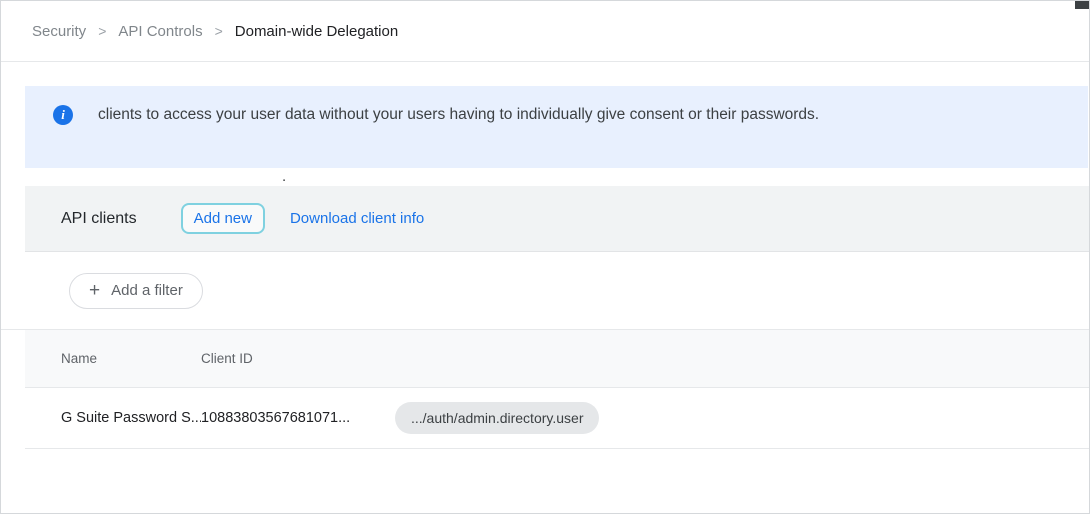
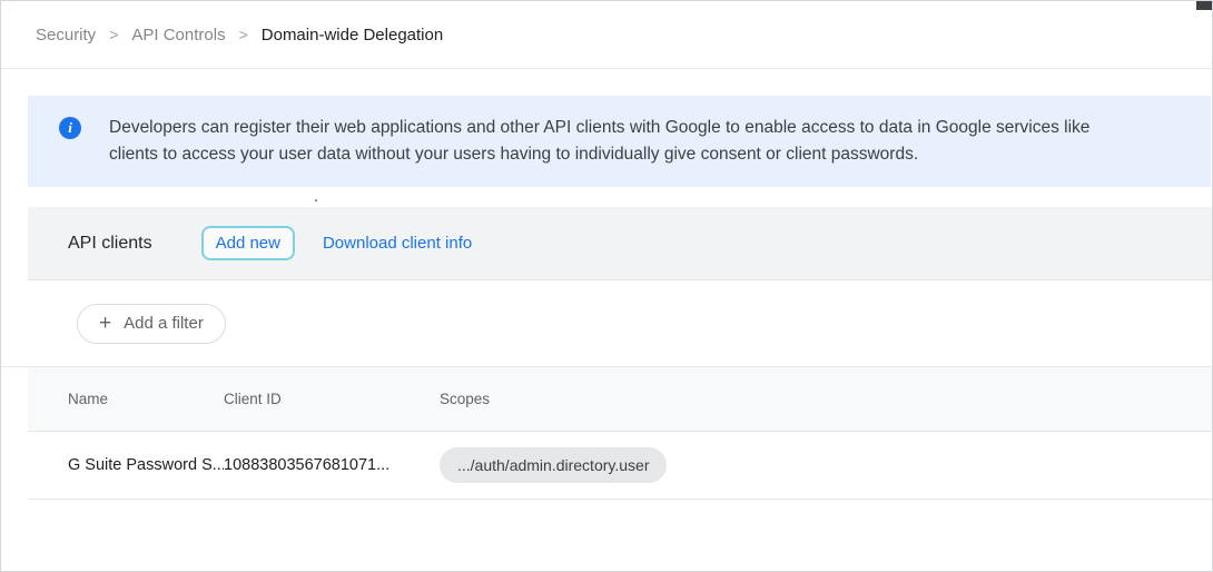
  Security
  >
  API Controls
  >
  Domain-wide Delegation
  i
+ Developers can register their web applications and other API clients with Google to enable access to data in Google services like
- clients to access your user data without your users having to individually give consent or their passwords.
+ clients to access your user data without your users having to individually give consent or client passwords.
  .
  API clients
  Add new
  Download client info
  +
  Add a filter
  Name
  Client ID
+ Scopes
  G Suite Password S...
  10883803567681071...
  .../auth/admin.directory.user
